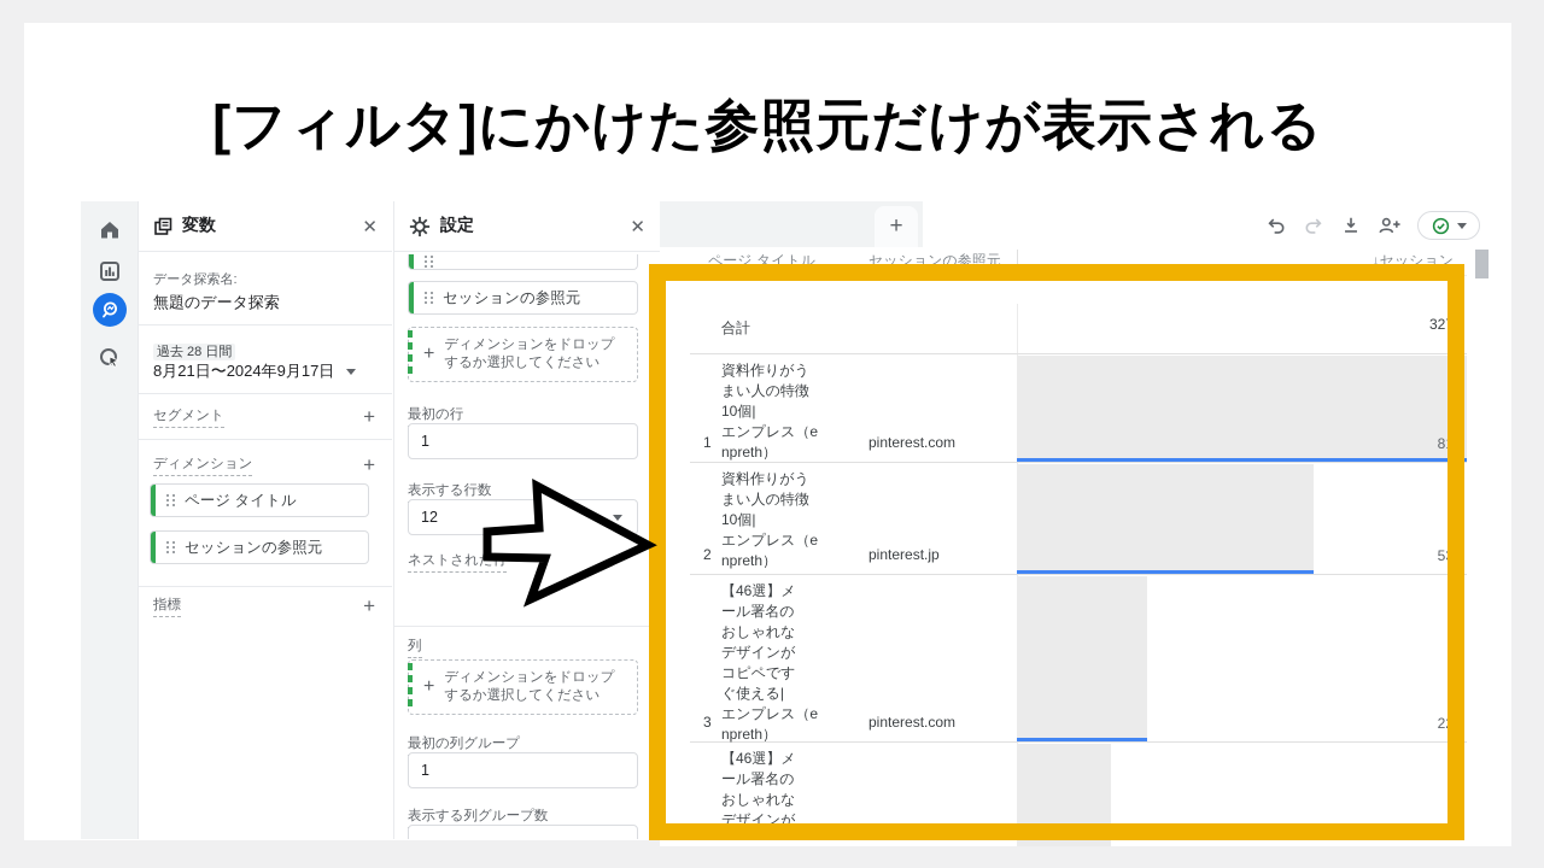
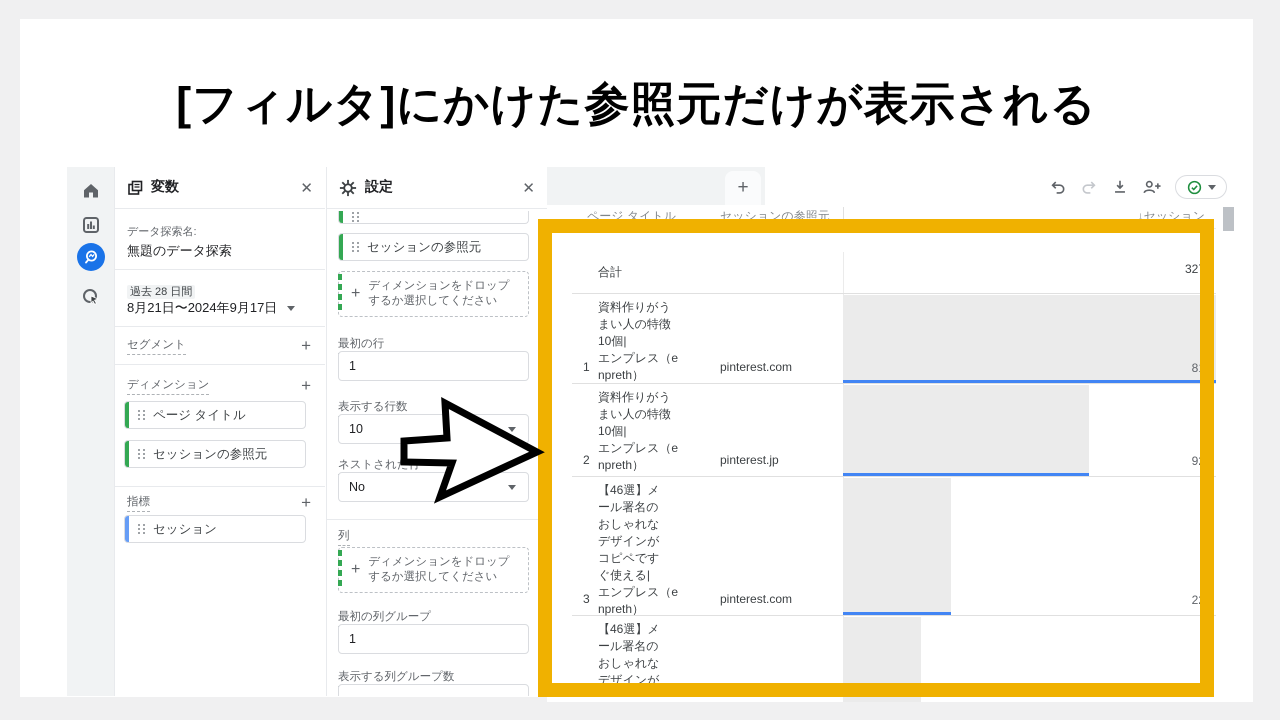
  [フィルタ]にかけた参照元だけが表示される
  変数
  ✕
  データ探索名:
  無題のデータ探索
  過去 28 日間
  8月21日〜2024年9月17日
  セグメント
  +
  ディメンション
  +
  ページ タイトル
  セッションの参照元
  指標
  +
+ セッション
  設定
  ✕
  セッションの参照元
  +
  ディメンションをドロップするか選択してください
  最初の行
  1
  表示する行数
- 12
+ 10
  ネストされ
+ No
  列
  +
  ディメンションをドロップするか選択してください
  最初の列グループ
  1
  表示する列グループ数
  +
  ページ タイトル
  セッションの参照元
  ↓セッション
  合計
  327
  1
  資料作りがう
  まい人の特徴
  10個|
  エンプレス（e
  npreth）
  pinterest.com
  81
  2
  資料作りがう
  まい人の特徴
  10個|
  エンプレス（e
  npreth）
  pinterest.jp
- 53
+ 92
  3
  【46選】メ
  ール署名の
  おしゃれな
  デザインが
  コピペです
  ぐ使える|
  エンプレス（e
  npreth）
  pinterest.com
  22
  【46選】メ
  ール署名の
  おしゃれな
  デザインが
